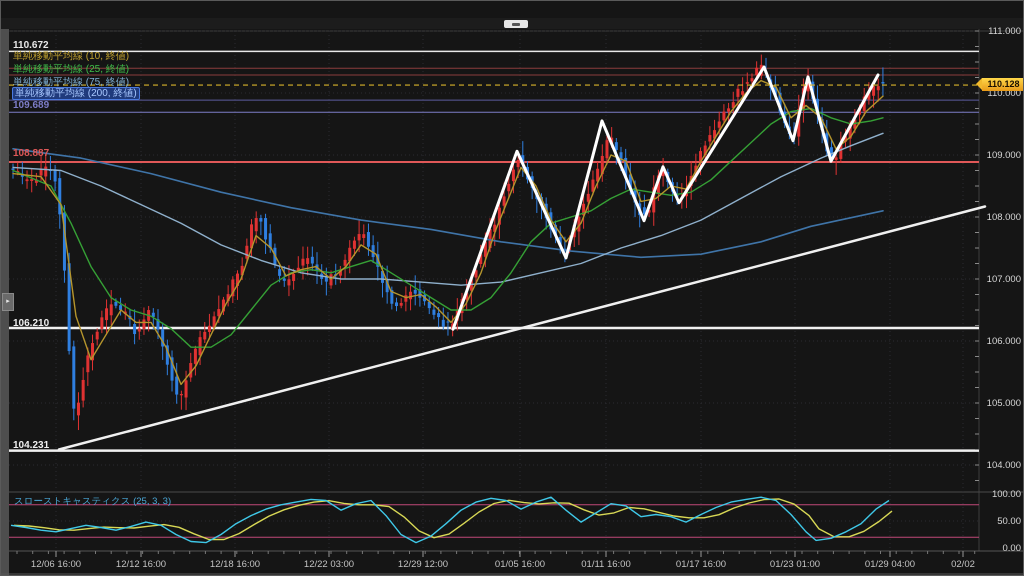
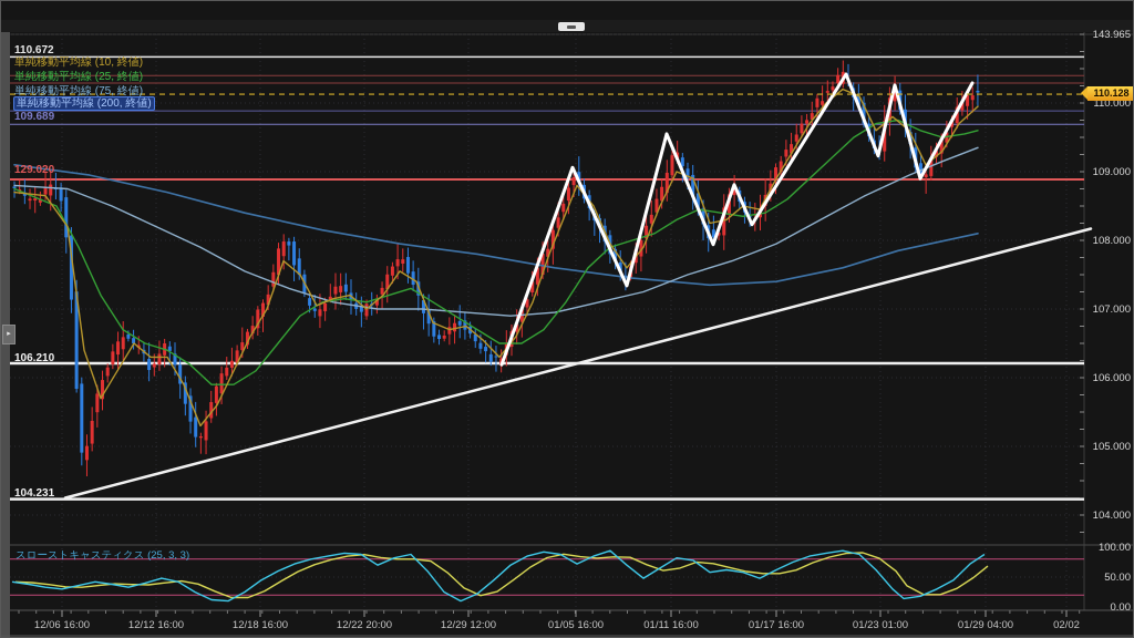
  110.672
  109.689
- 108.887
+ 129.020
  106.210
  104.231
  単純移動平均線 (10, 終値)
  単純移動平均線 (25, 終値)
  単純移動平均線 (75, 終値)
  単純移動平均線 (200, 終値)
  スローストキャスティクス (25, 3, 3)
  110.128
- 111.000
+ 143.965
  110.000
  109.000
  108.000
  107.000
  106.000
  105.000
  104.000
  100.00
  50.00
  0.00
  12/06 16:00
  12/12 16:00
  12/18 16:00
- 12/22 03:00
+ 12/22 20:00
  12/29 12:00
  01/05 16:00
  01/11 16:00
  01/17 16:00
  01/23 01:00
  01/29 04:00
  02/02
